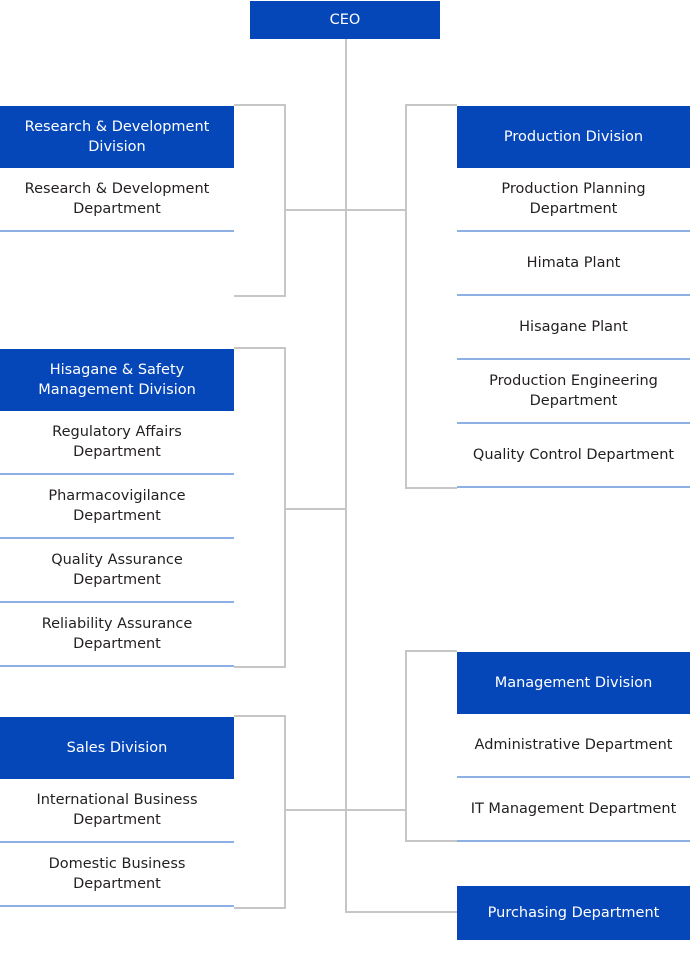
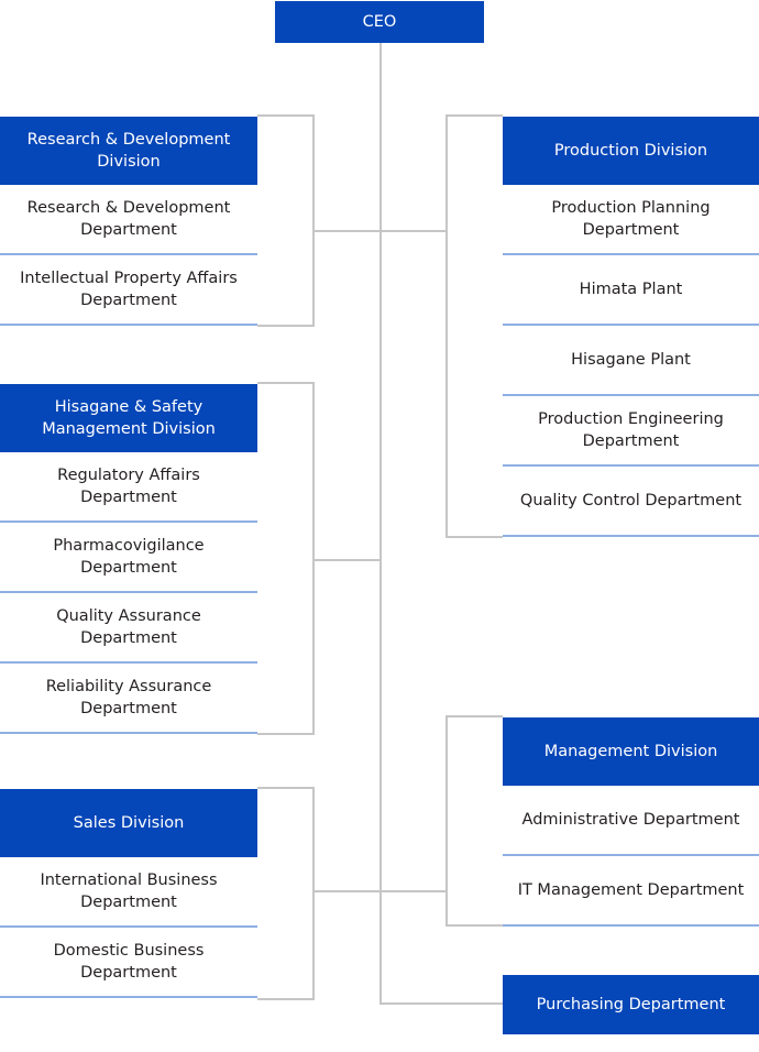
  CEO
  Research & Development Division
  Research & Development Department
+ Intellectual Property Affairs Department
  Hisagane & Safety Management Division
  Regulatory Affairs Department
  Pharmacovigilance Department
  Quality Assurance Department
  Reliability Assurance Department
  Sales Division
  International Business Department
  Domestic Business Department
  Production Division
  Production Planning Department
  Himata Plant
  Hisagane Plant
  Production Engineering Department
  Quality Control Department
  Management Division
  Administrative Department
  IT Management Department
  Purchasing Department
